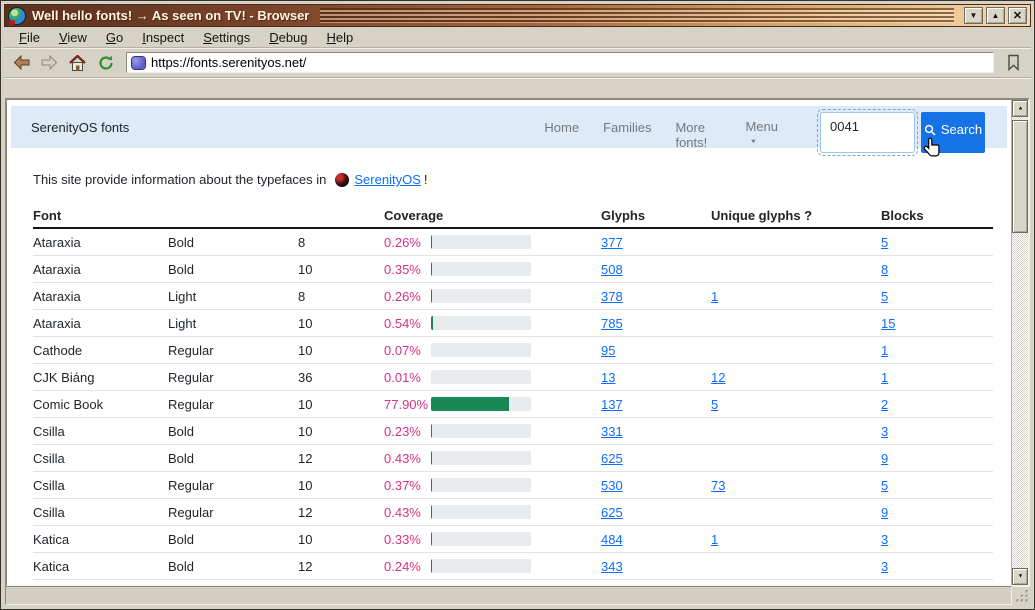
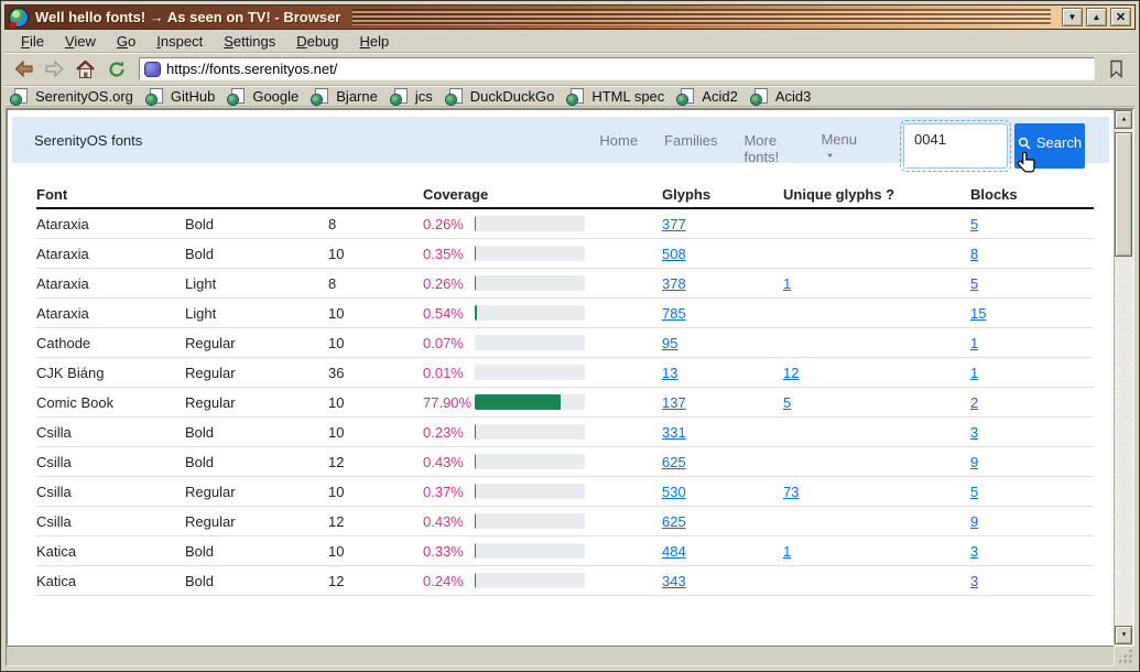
  Well hello fonts! → As seen on TV! - Browser
  ▼
  ▲
  ✕
  File
  View
  Go
  Inspect
  Settings
  Debug
  Help
  https://fonts.serenityos.net/
+ SerenityOS.org
+ GitHub
+ Google
+ Bjarne
+ jcs
+ DuckDuckGo
+ HTML spec
+ Acid2
+ Acid3
  SerenityOS fonts
  Home
  Families
  More fonts!
  Menu
  0041
  Search
- This site provide information about the typefaces in
- SerenityOS
- !
  Font
  Coverage
  Glyphs
  Unique glyphs ?
  Blocks
  Ataraxia
  Bold
  8
  0.26%
  377
  5
  Ataraxia
  Bold
  10
  0.35%
  508
  8
  Ataraxia
  Light
  8
  0.26%
  378
  1
  5
  Ataraxia
  Light
  10
  0.54%
  785
  15
  Cathode
  Regular
  10
  0.07%
  95
  1
  CJK Biáng
  Regular
  36
  0.01%
  13
  12
  1
  Comic Book
  Regular
  10
  77.90%
  137
  5
  2
  Csilla
  Bold
  10
  0.23%
  331
  3
  Csilla
  Bold
  12
  0.43%
  625
  9
  Csilla
  Regular
  10
  0.37%
  530
  73
  5
  Csilla
  Regular
  12
  0.43%
  625
  9
  Katica
  Bold
  10
  0.33%
  484
  1
  3
  Katica
  Bold
  12
  0.24%
  343
  3
